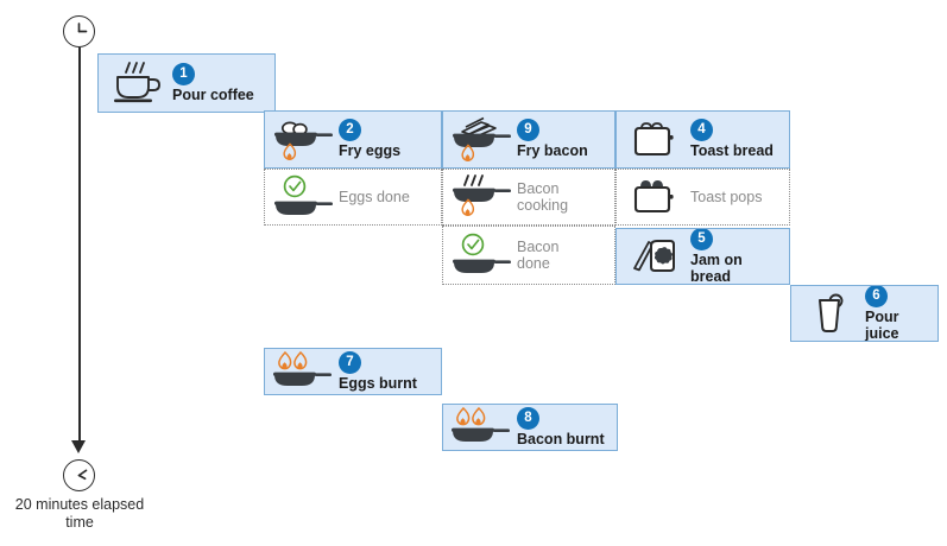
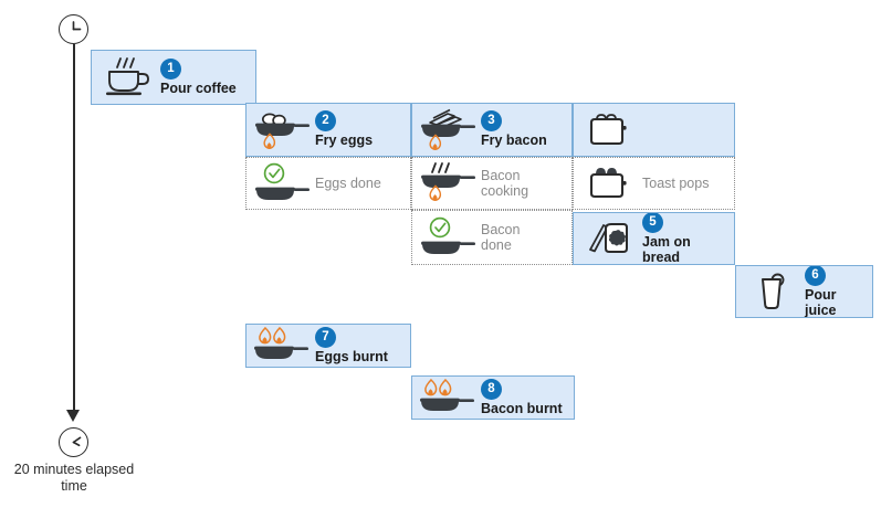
  20 minutes elapsed time
  1
  Pour coffee
  2
  Fry eggs
- 9
+ 3
  Fry bacon
- 4
- Toast bread
  Eggs done
  Bacon
  cooking
  Toast pops
  Bacon
  done
  5
  Jam on bread
  6
  Pour juice
  7
  Eggs burnt
  8
  Bacon burnt
